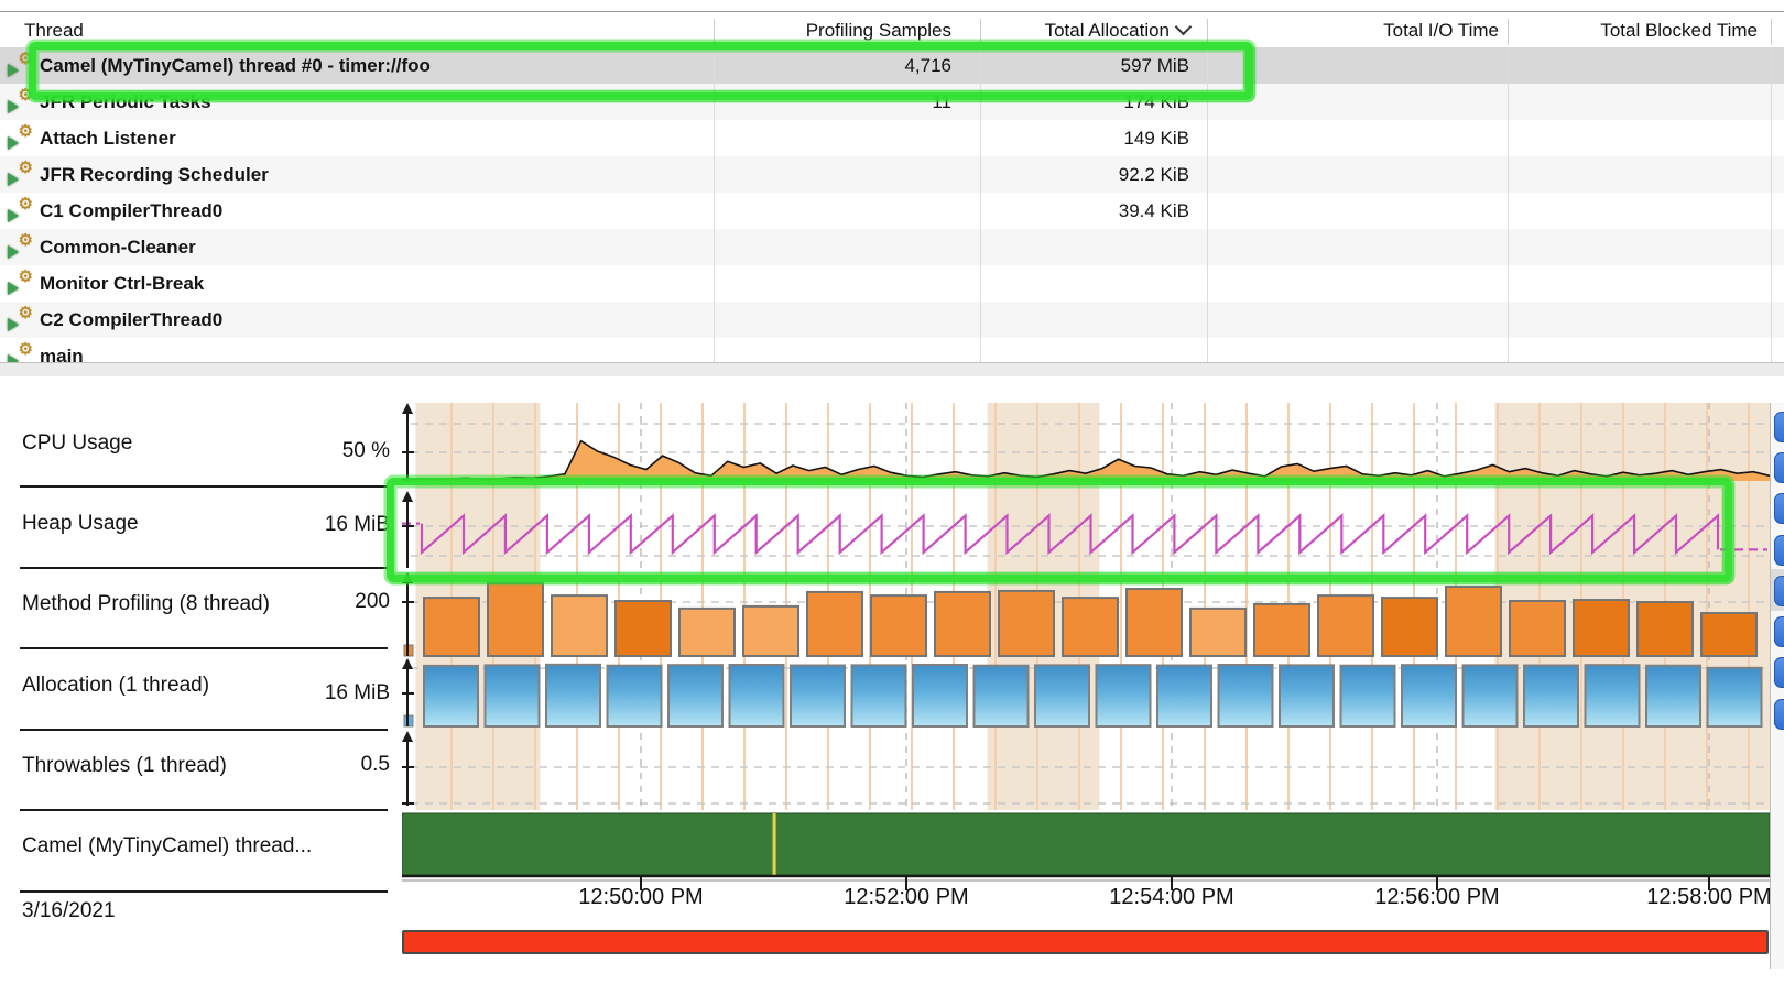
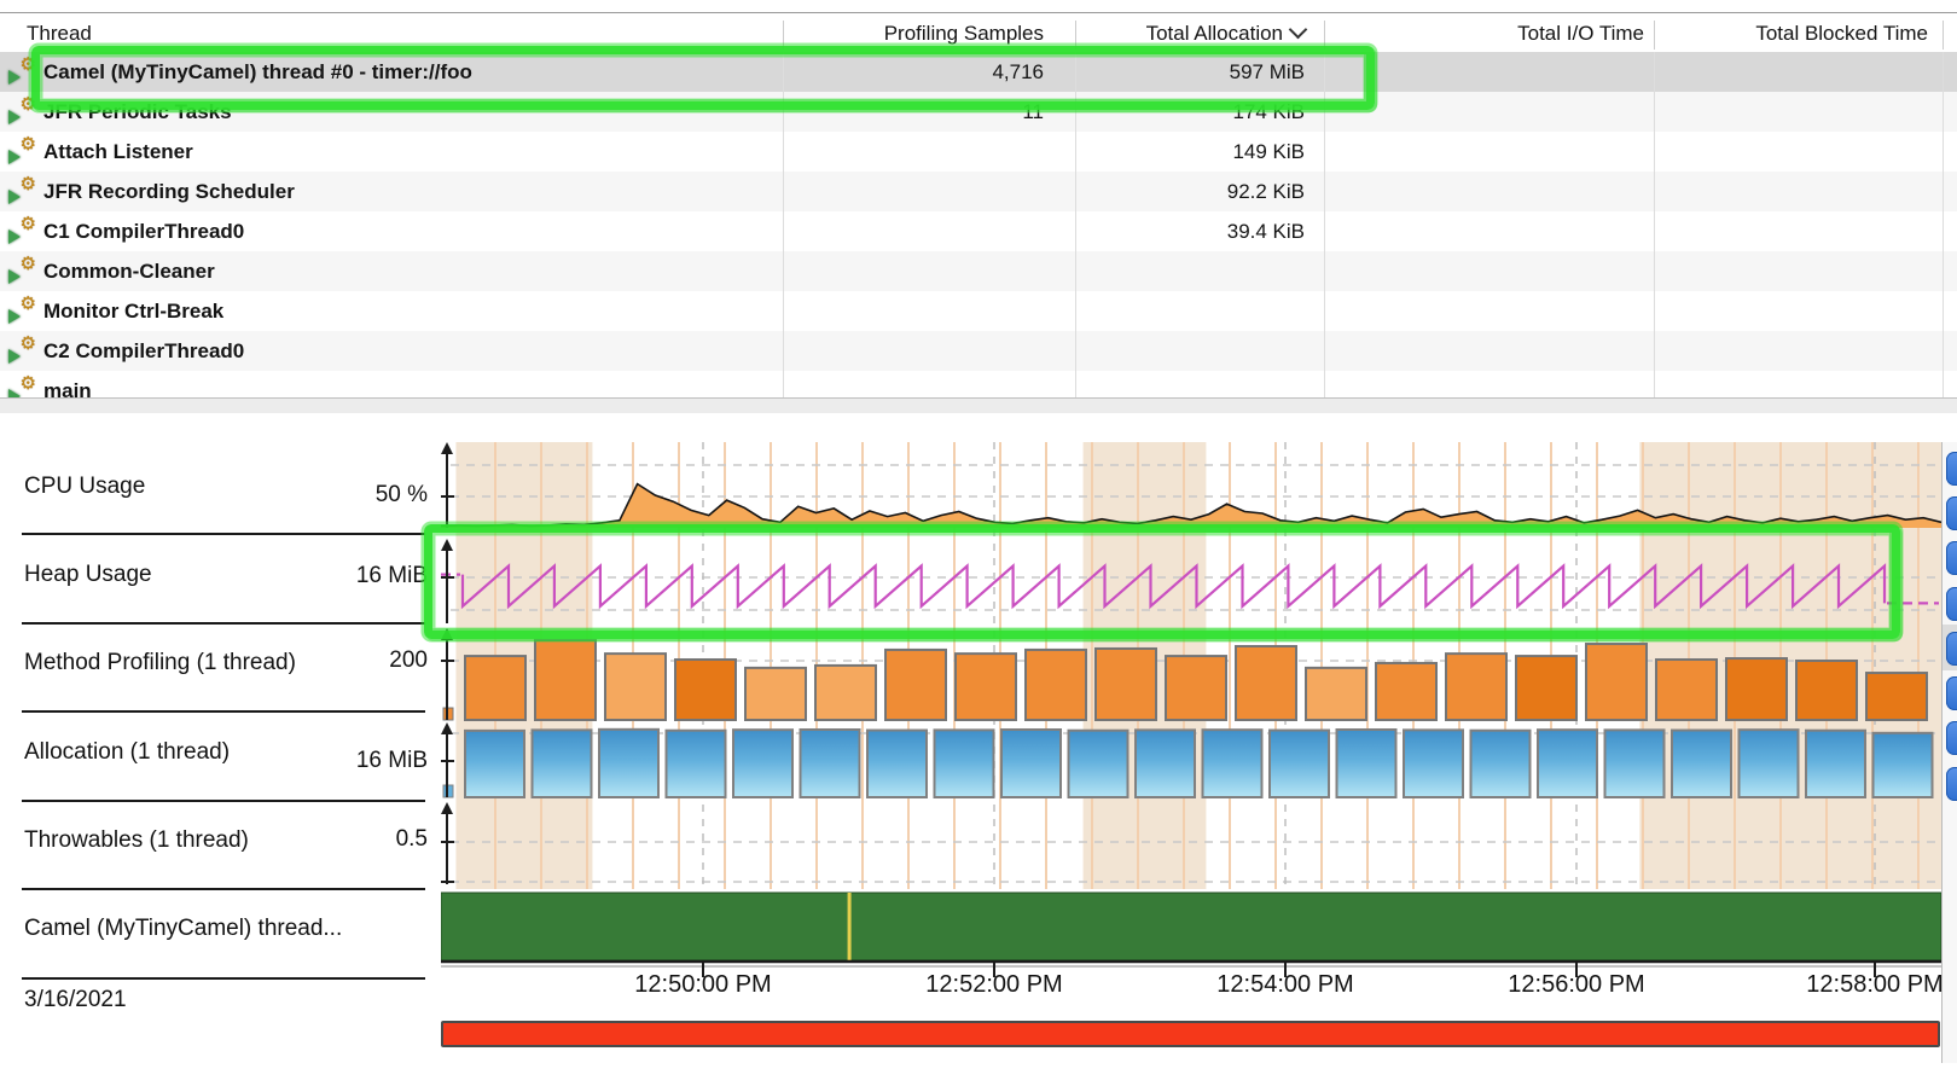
  Thread
  Profiling Samples
  Total Allocation
  Total I/O Time
  Total Blocked Time
  ⚙
  Camel (MyTinyCamel) thread #0 - timer://foo
  4,716
  597 MiB
  ⚙
  JFR Periodic Tasks
  11
  174 KiB
  ⚙
  Attach Listener
  149 KiB
  ⚙
  JFR Recording Scheduler
  92.2 KiB
  ⚙
  C1 CompilerThread0
  39.4 KiB
  ⚙
  Common-Cleaner
  ⚙
  Monitor Ctrl-Break
  ⚙
  C2 CompilerThread0
  ⚙
  main
  CPU Usage
  50 %
  Heap Usage
  16 MiB
- Method Profiling (8 thread)
+ Method Profiling (1 thread)
  200
  Allocation (1 thread)
  16 MiB
  Throwables (1 thread)
  0.5
  Camel (MyTinyCamel) thread...
  3/16/2021
  12:50:00 PM
  12:52:00 PM
  12:54:00 PM
  12:56:00 PM
  12:58:00 PM
